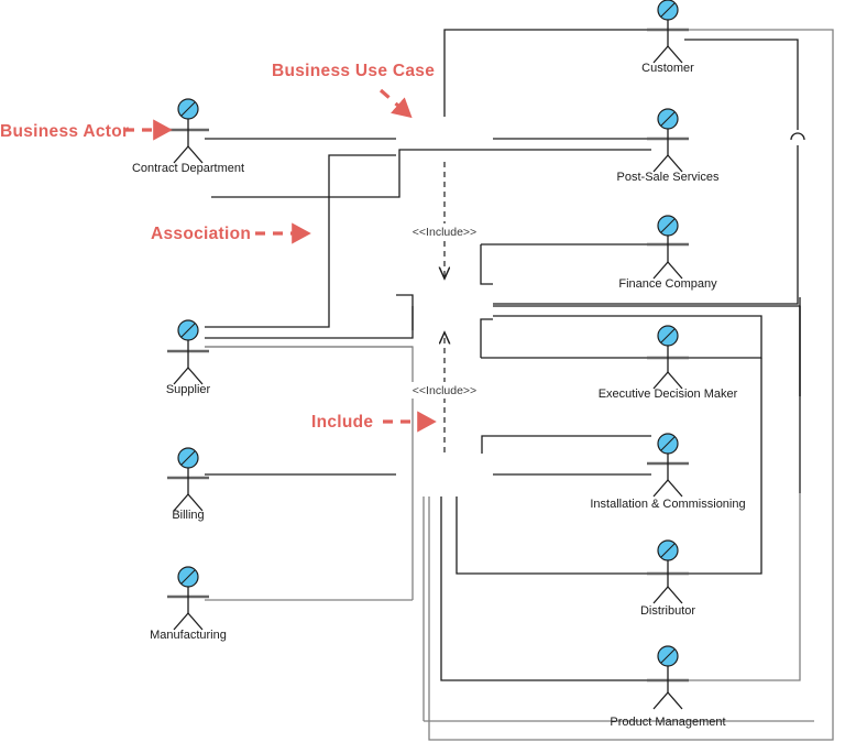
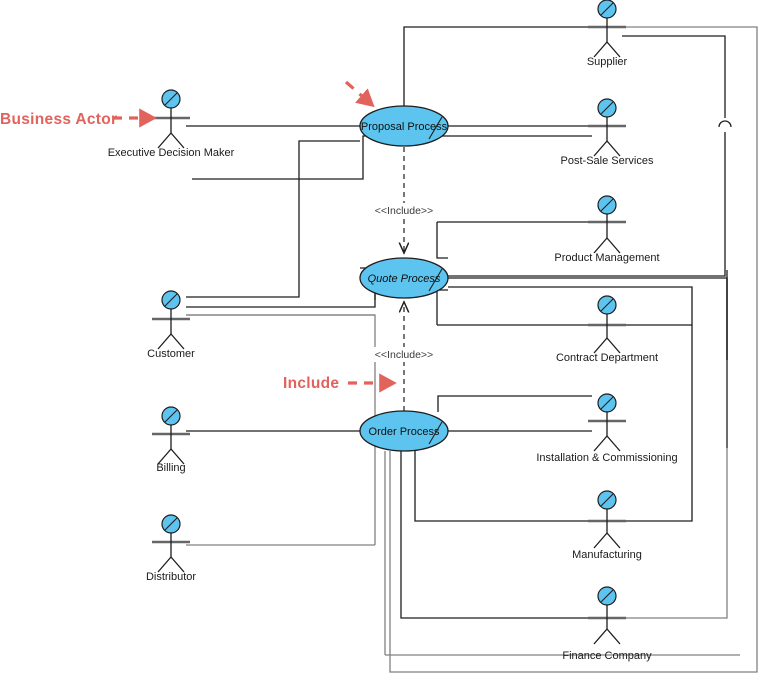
  <<Include>>
  <<Include>>
- Contract Department
+ Executive Decision Maker
- Supplier
+ Customer
  Billing
- Manufacturing
+ Distributor
- Customer
+ Supplier
  Post-Sale Services
- Finance Company
+ Product Management
- Executive Decision Maker
+ Contract Department
  Installation & Commissioning
- Distributor
+ Manufacturing
- Product Management
+ Finance Company
+ Proposal Process
+ Quote Process
+ Order Process
  Business Acto
- Business Use Case
- Association
  Include
